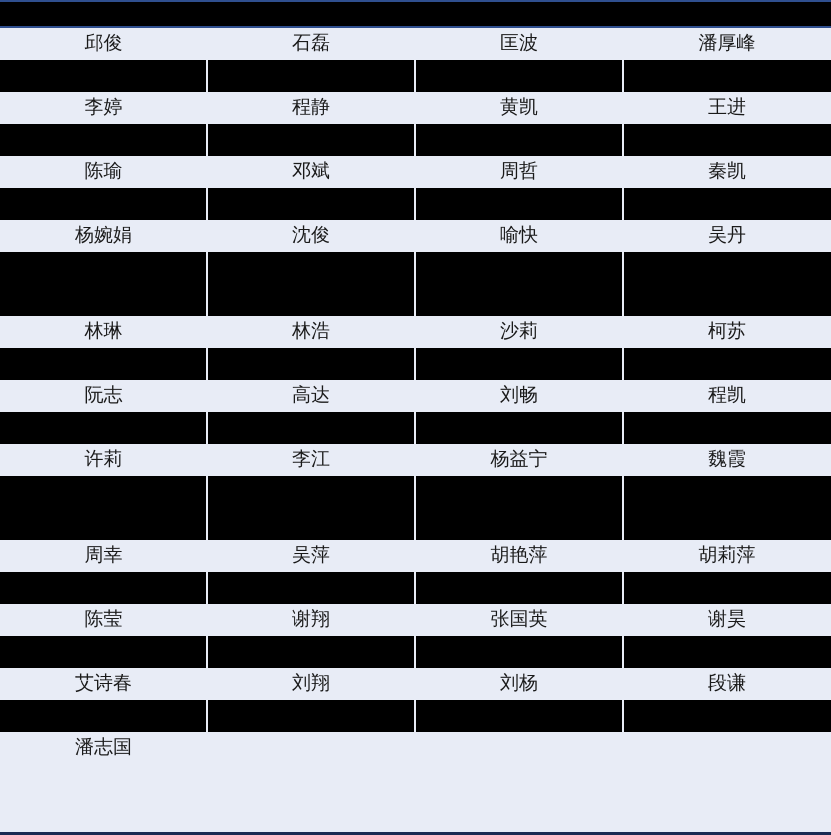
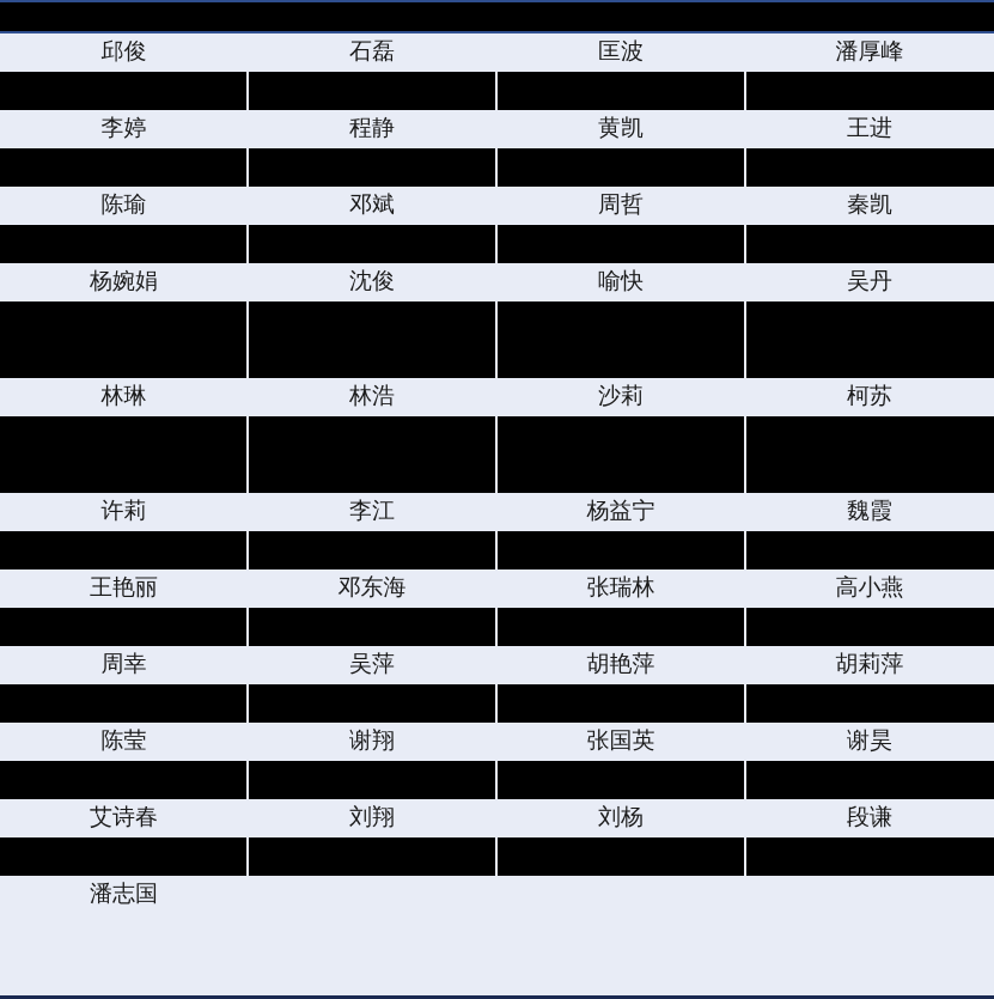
  邱俊	石磊	匡波	潘厚峰
  李婷	程静	黄凯	王进
  陈瑜	邓斌	周哲	秦凯
  杨婉娟	沈俊	喻快	吴丹
  林琳	林浩	沙莉	柯苏
- 阮志	高达	刘畅	程凯
  许莉	李江	杨益宁	魏霞
+ 王艳丽	邓东海	张瑞林	高小燕
  周幸	吴萍	胡艳萍	胡莉萍
  陈莹	谢翔	张国英	谢昊
  艾诗春	刘翔	刘杨	段谦
  潘志国
